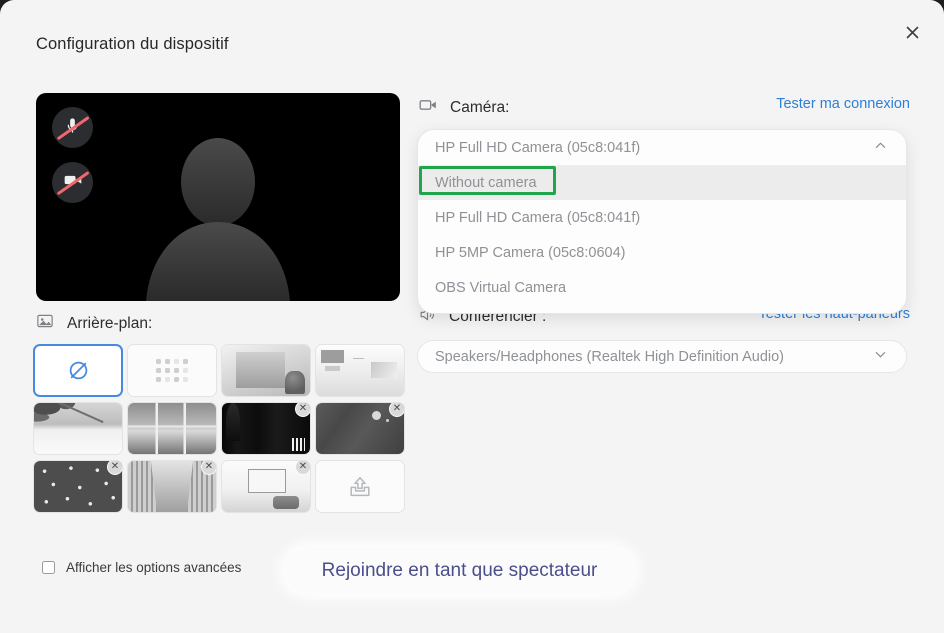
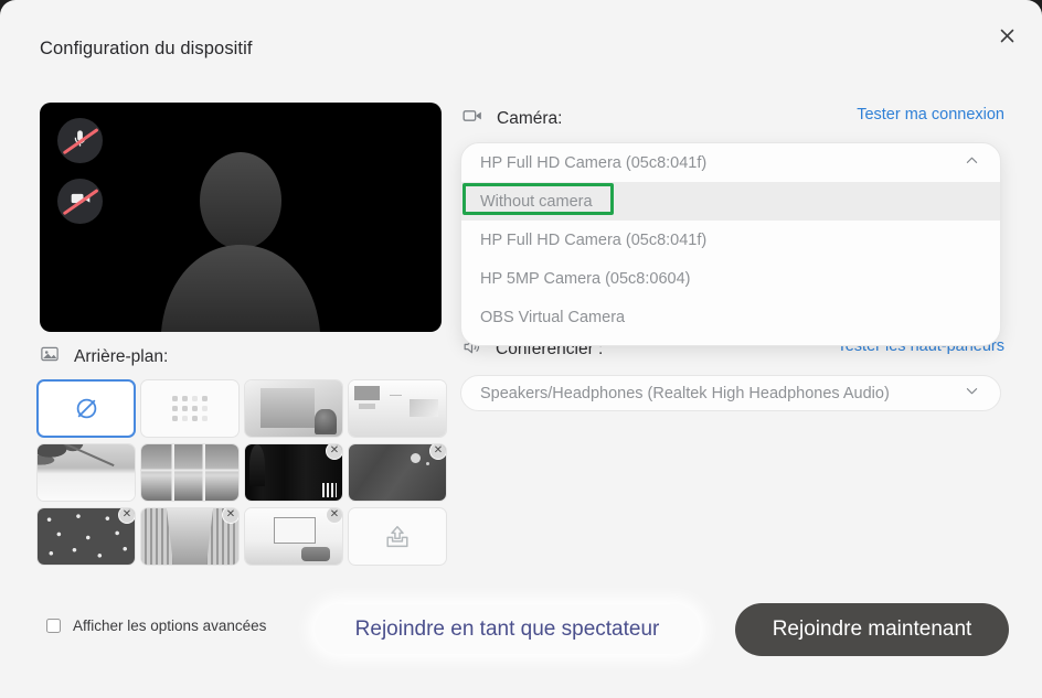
  Configuration du dispositif
  Arrière-plan:
  ✕
  ✕
  ✕
  ✕
  ✕
  Caméra:
  Tester ma connexion
  HP Full HD Camera (05c8:041f)
  Without camera
  HP Full HD Camera (05c8:041f)
  HP 5MP Camera (05c8:0604)
  OBS Virtual Camera
  Conférencier :
  Tester les haut-parleurs
- Speakers/Headphones (Realtek High Definition Audio)
+ Speakers/Headphones (Realtek High Headphones Audio)
  Afficher les options avancées
  Rejoindre en tant que spectateur
+ Rejoindre maintenant
